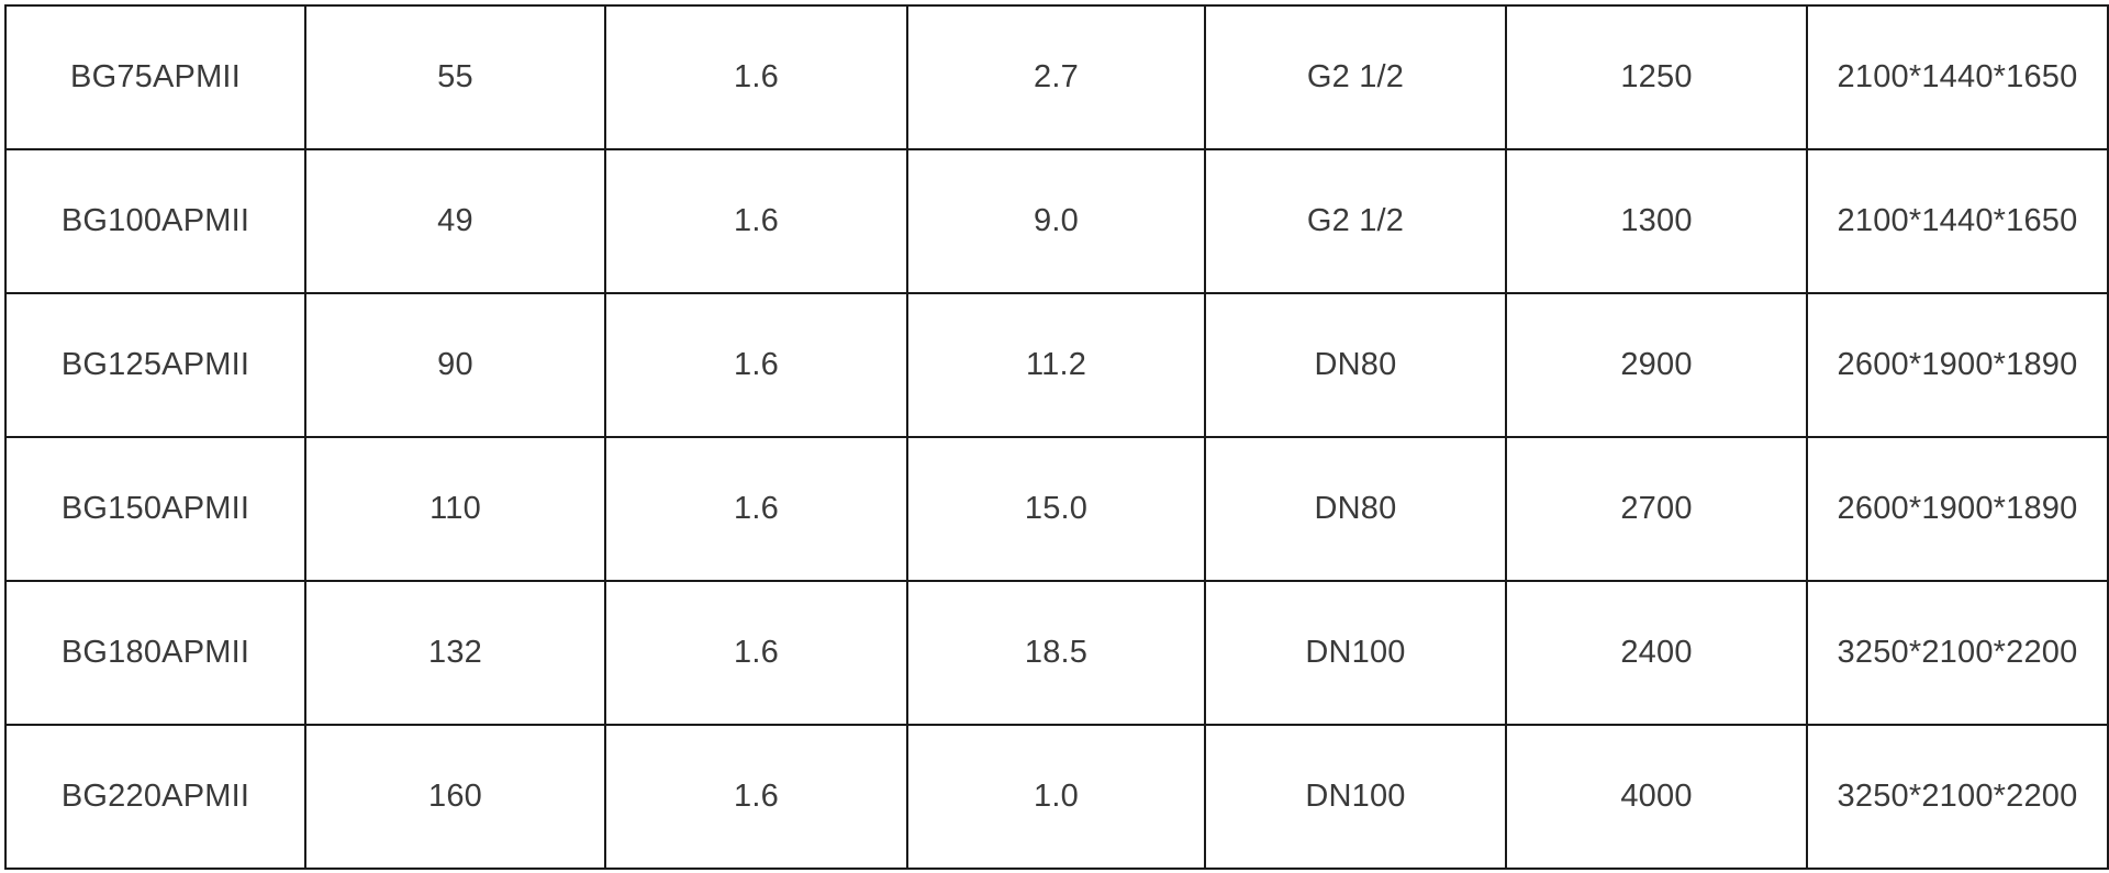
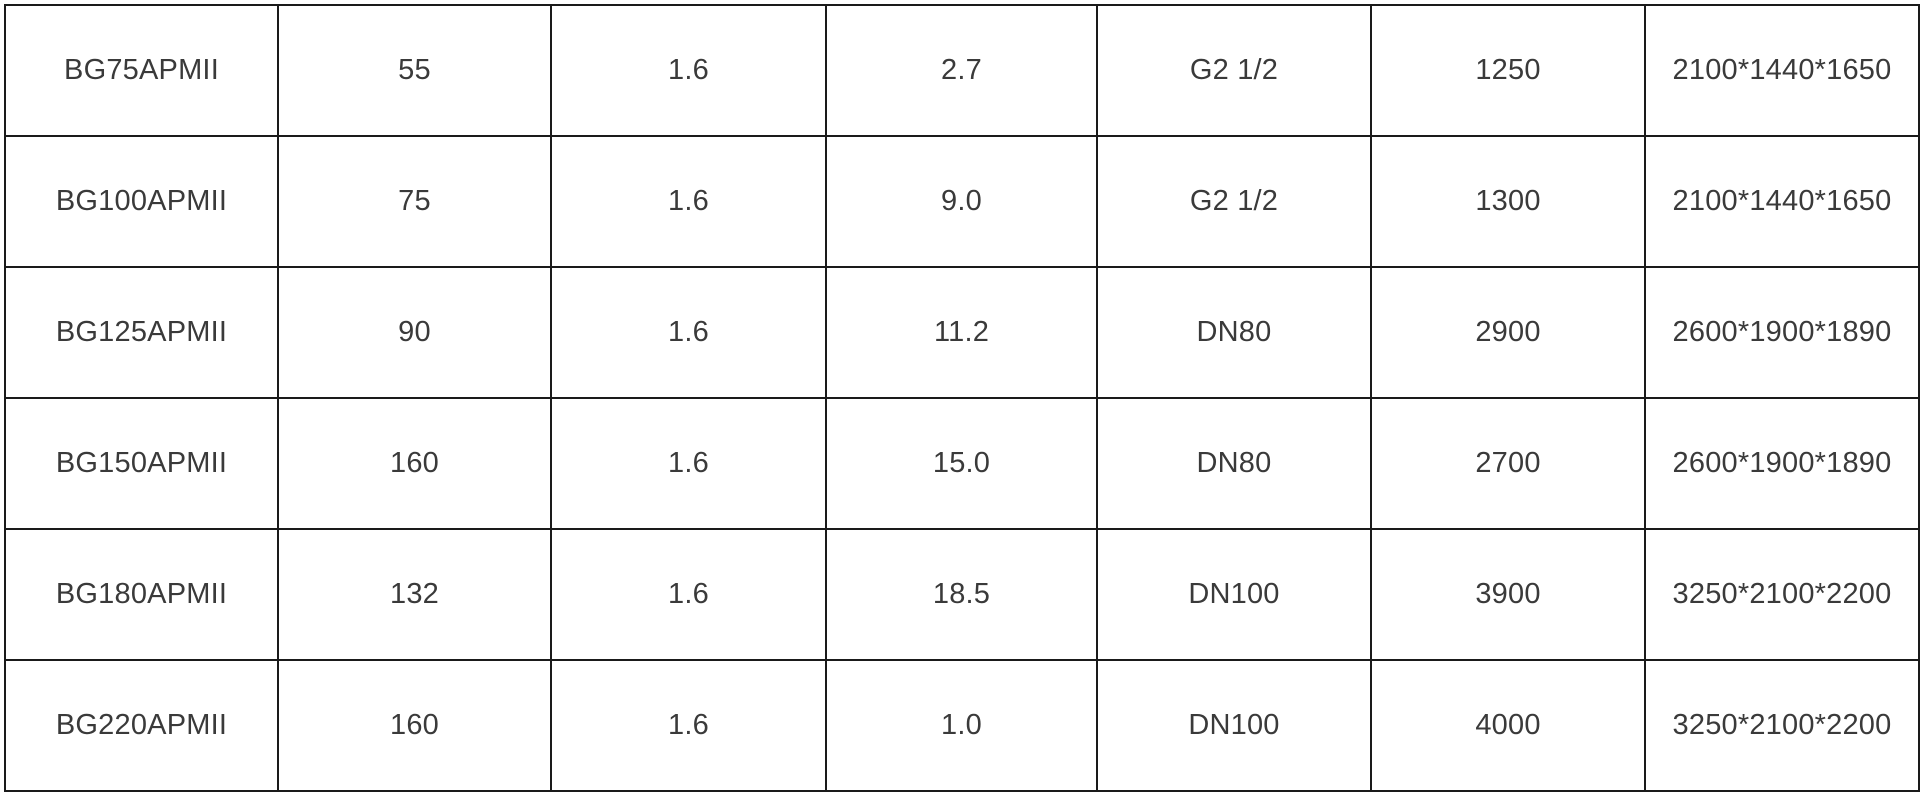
  BG75APMII	55	1.6	2.7	G2 1/2	1250	2100*1440*1650
- BG100APMII	49	1.6	9.0	G2 1/2	1300	2100*1440*1650
+ BG100APMII	75	1.6	9.0	G2 1/2	1300	2100*1440*1650
  BG125APMII	90	1.6	11.2	DN80	2900	2600*1900*1890
- BG150APMII	110	1.6	15.0	DN80	2700	2600*1900*1890
+ BG150APMII	160	1.6	15.0	DN80	2700	2600*1900*1890
- BG180APMII	132	1.6	18.5	DN100	2400	3250*2100*2200
+ BG180APMII	132	1.6	18.5	DN100	3900	3250*2100*2200
  BG220APMII	160	1.6	1.0	DN100	4000	3250*2100*2200
